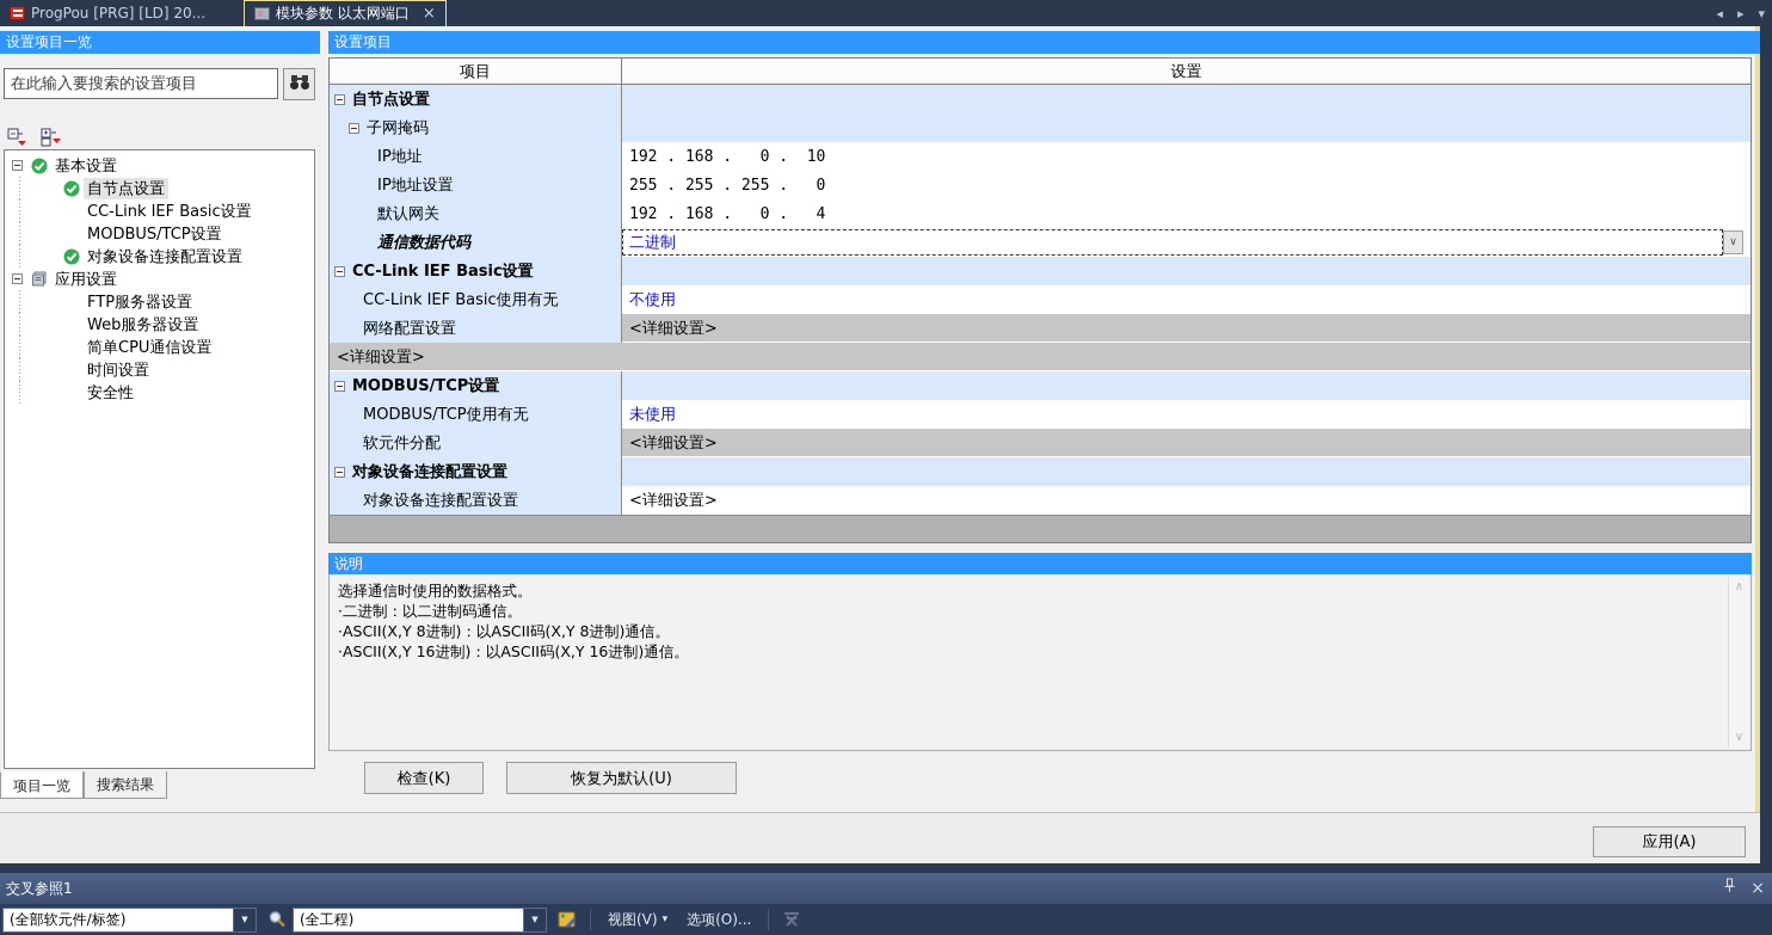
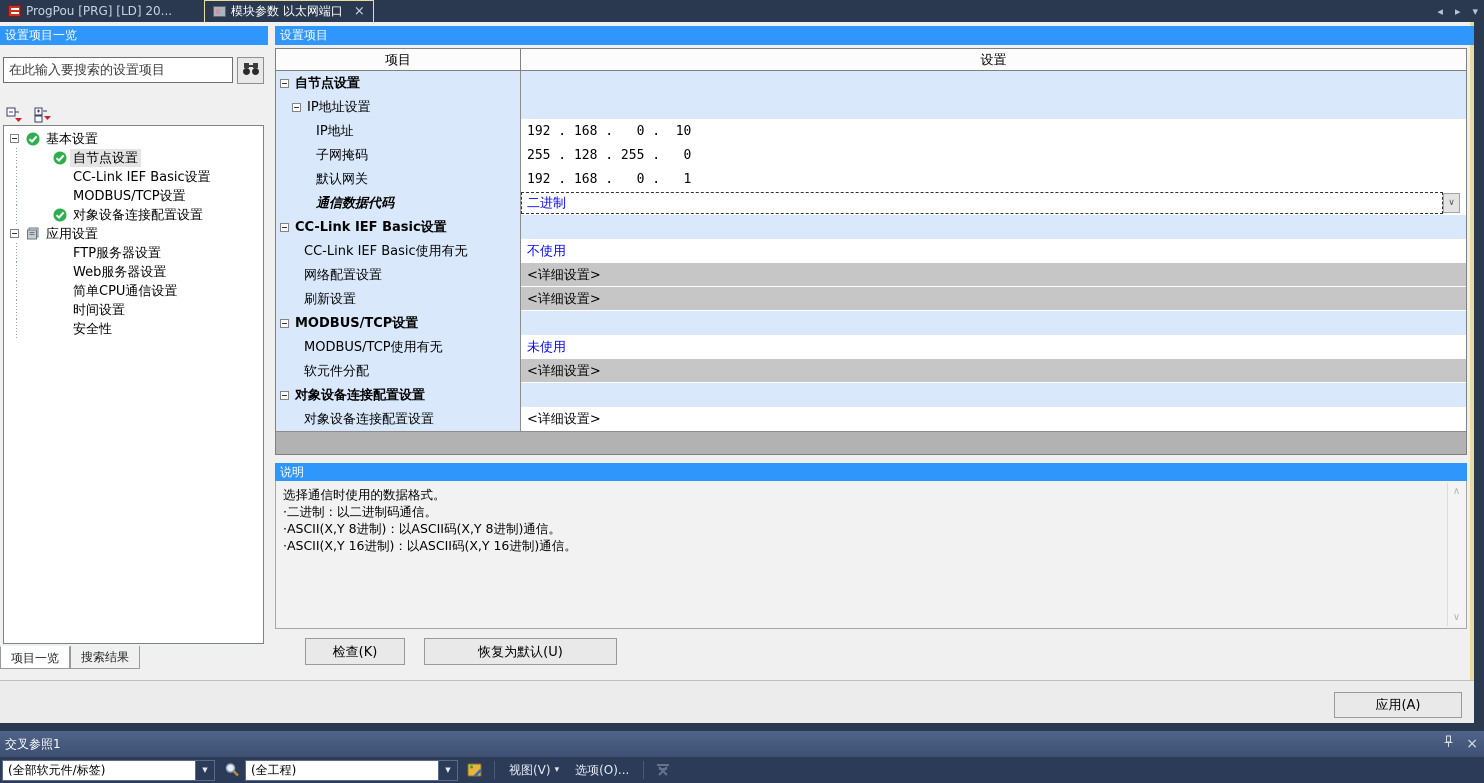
  ProgPou [PRG] [LD] 20...
  模块参数 以太网端口
  ×
  ◂
  ▸
  ▾
  设置项目一览
  在此输入要搜索的设置项目
  基本设置
  自节点设置
  CC-Link IEF Basic设置
  MODBUS/TCP设置
  对象设备连接配置设置
  应用设置
  FTP服务器设置
  Web服务器设置
  简单CPU通信设置
  时间设置
  安全性
  项目一览
  搜索结果
  设置项目
  项目
  设置
  自节点设置
- 子网掩码
+ IP地址设置
  IP地址
  192 . 168 . 0 . 10
- IP地址设置
+ 子网掩码
- 255 . 255 . 255 . 0
+ 255 . 128 . 255 . 0
  默认网关
- 192 . 168 . 0 . 4
+ 192 . 168 . 0 . 1
  通信数据代码
  二进制
  ∨
  CC-Link IEF Basic设置
  CC-Link IEF Basic使用有无
  不使用
  网络配置设置
  <详细设置>
+ 刷新设置
  <详细设置>
  MODBUS/TCP设置
  MODBUS/TCP使用有无
  未使用
  软元件分配
  <详细设置>
  对象设备连接配置设置
  对象设备连接配置设置
  <详细设置>
  说明
  选择通信时使用的数据格式。
  ·二进制：以二进制码通信。
  ·ASCII(X,Y 8进制)：以ASCII码(X,Y 8进制)通信。
  ·ASCII(X,Y 16进制)：以ASCII码(X,Y 16进制)通信。
  ∧
  ∨
  检查(K)
  恢复为默认(U)
  应用(A)
  交叉参照1
  ×
  (全部软元件/标签)
  ▼
  (全工程)
  ▼
  视图(V)
  ▾
  选项(O)...
